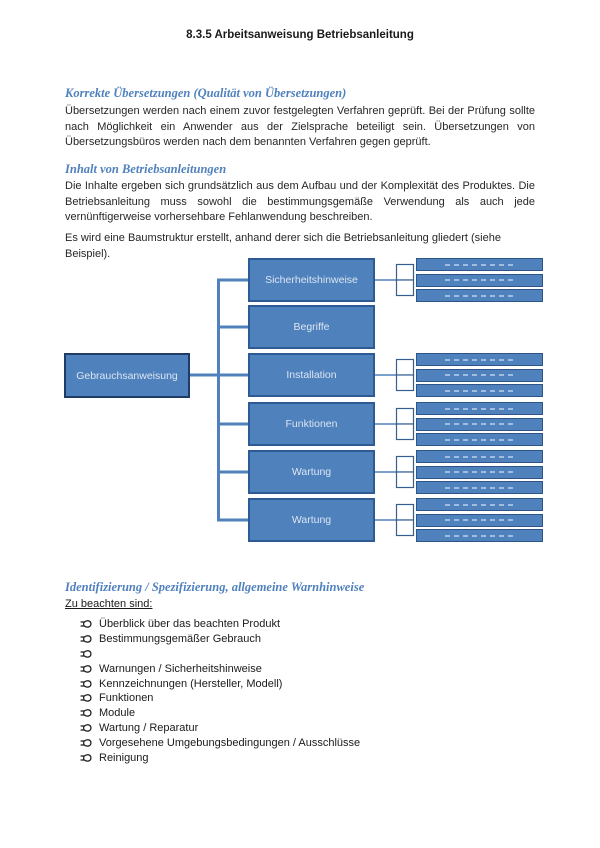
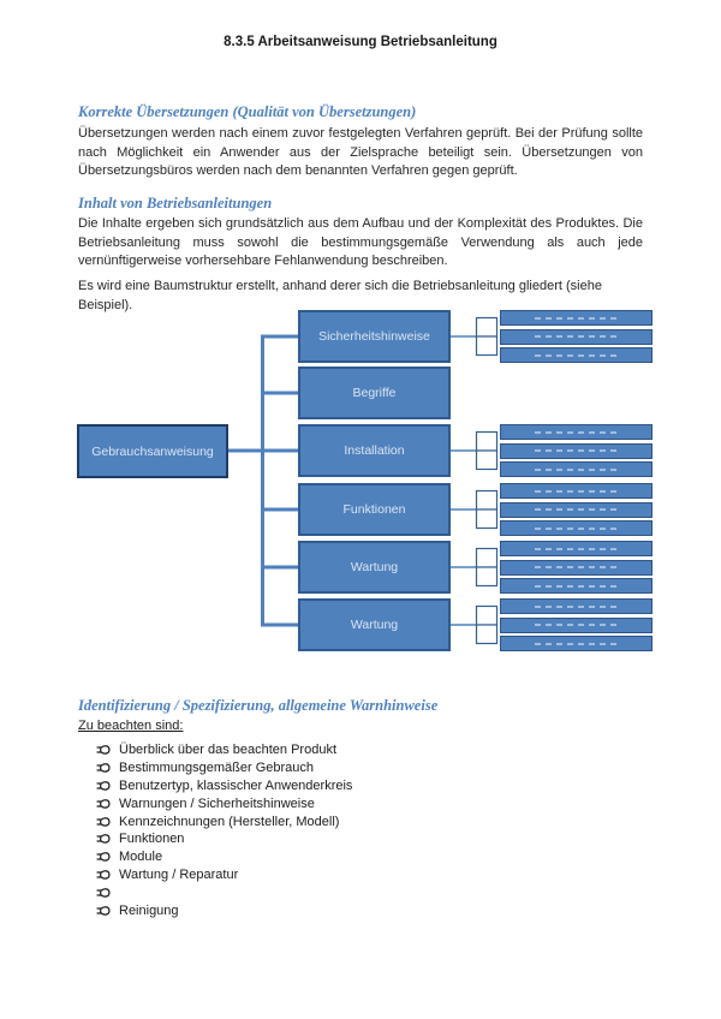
  8.3.5 Arbeitsanweisung Betriebsanleitung
  Korrekte Übersetzungen (Qualität von Übersetzungen)
  Übersetzungen werden nach einem zuvor festgelegten Verfahren geprüft. Bei der Prüfung sollte nach Möglichkeit ein Anwender aus der Zielsprache beteiligt sein. Übersetzungen von Übersetzungsbüros werden nach dem benannten Verfahren gegen geprüft.
  Inhalt von Betriebsanleitungen
  Die Inhalte ergeben sich grundsätzlich aus dem Aufbau und der Komplexität des Produktes. Die Betriebsanleitung muss sowohl die bestimmungsgemäße Verwendung als auch jede vernünftigerweise vorhersehbare Fehlanwendung beschreiben.
  Es wird eine Baumstruktur erstellt, anhand derer sich die Betriebsanleitung gliedert (siehe Beispiel).
  Gebrauchsanweisung
  Sicherheitshinweise
  Begriffe
  Installation
  Funktionen
  Wartung
  Wartung
  Identifizierung / Spezifizierung, allgemeine Warnhinweise
  Zu beachten sind:
  Überblick über das beachten Produkt
  Bestimmungsgemäßer Gebrauch
+ Benutzertyp, klassischer Anwenderkreis
  Warnungen / Sicherheitshinweise
  Kennzeichnungen (Hersteller, Modell)
  Funktionen
  Module
  Wartung / Reparatur
- Vorgesehene Umgebungsbedingungen / Ausschlüsse
  Reinigung
